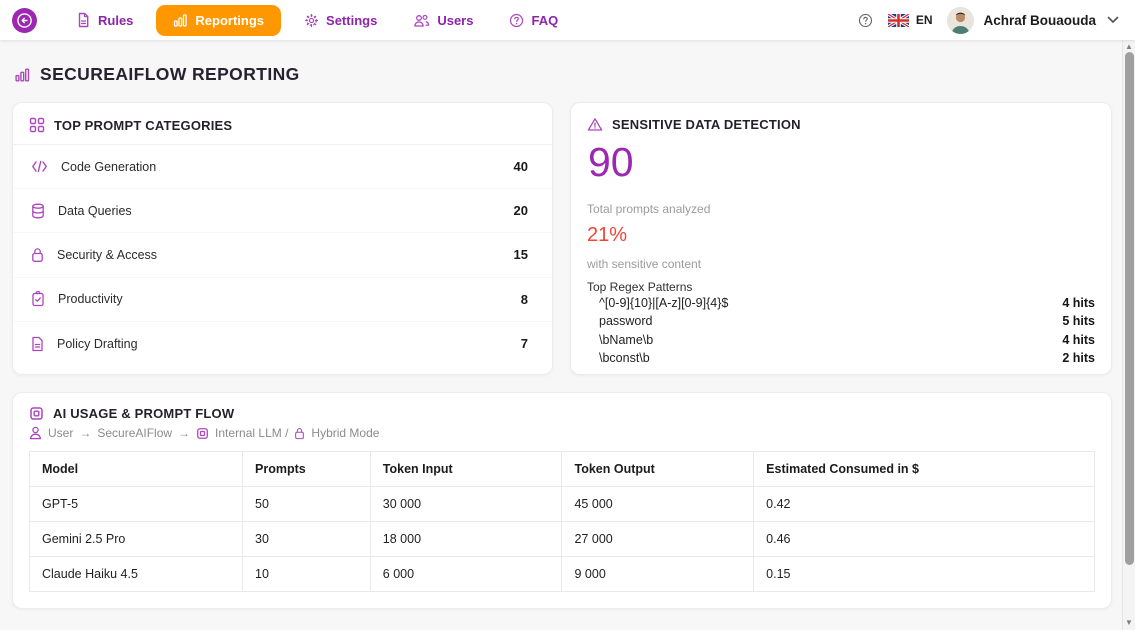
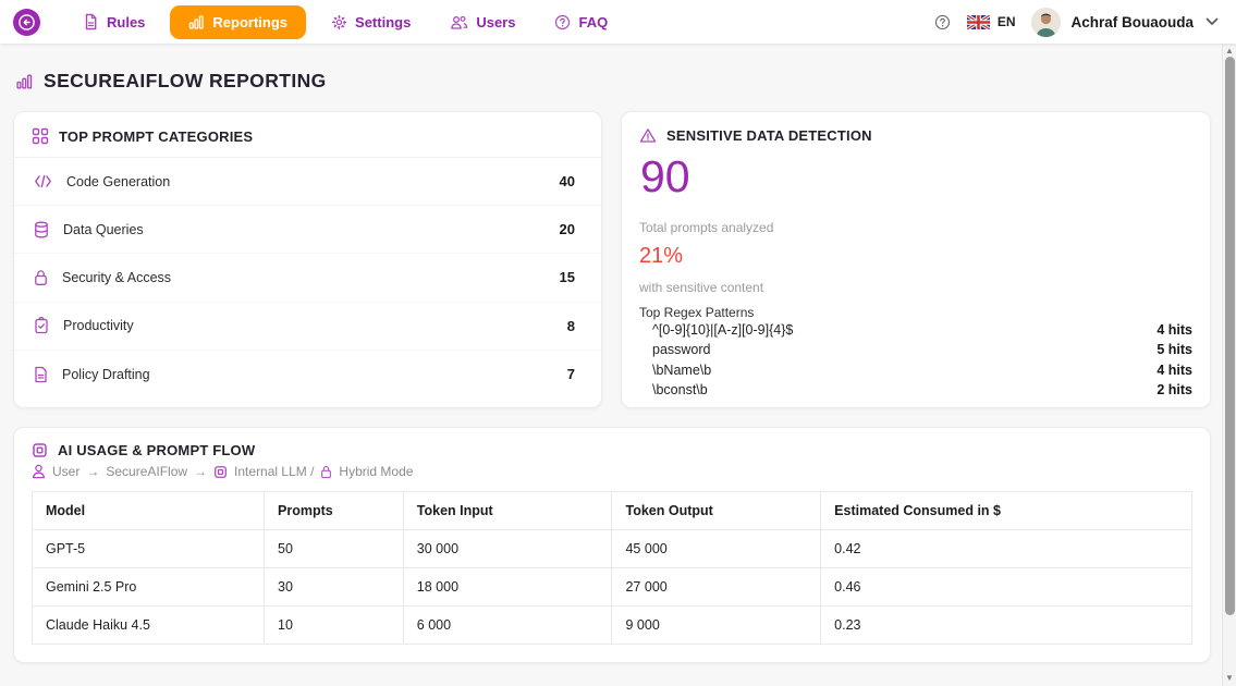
  Rules
  Reportings
  Settings
  Users
  FAQ
  EN
  Achraf Bouaouda
  SECUREAIFLOW REPORTING
  TOP PROMPT CATEGORIES
  Code Generation
  40
  Data Queries
  20
  Security & Access
  15
  Productivity
  8
  Policy Drafting
  7
  SENSITIVE DATA DETECTION
  90
  Total prompts analyzed
  21%
  with sensitive content
  Top Regex Patterns
  ^[0-9]{10}|[A-z][0-9]{4}$
  4 hits
  password
  5 hits
  \bName\b
  4 hits
  \bconst\b
  2 hits
  AI USAGE & PROMPT FLOW
  User
  →
  SecureAIFlow
  →
  Internal LLM /
  Hybrid Mode
  Model	Prompts	Token Input	Token Output	Estimated Consumed in $
  GPT-5	50	30 000	45 000	0.42
  Gemini 2.5 Pro	30	18 000	27 000	0.46
- Claude Haiku 4.5	10	6 000	9 000	0.15
+ Claude Haiku 4.5	10	6 000	9 000	0.23
  ▲
  ▼
